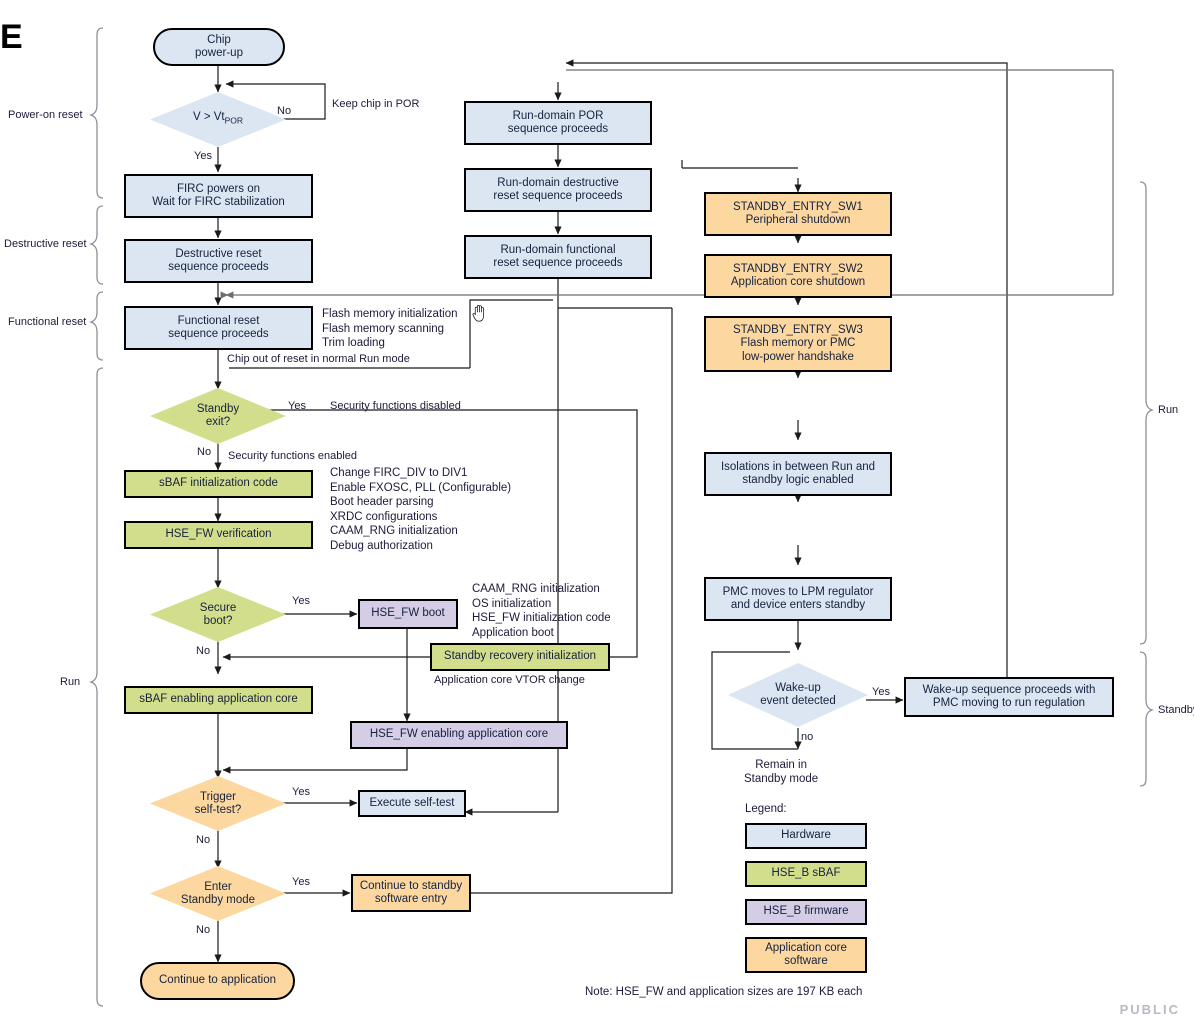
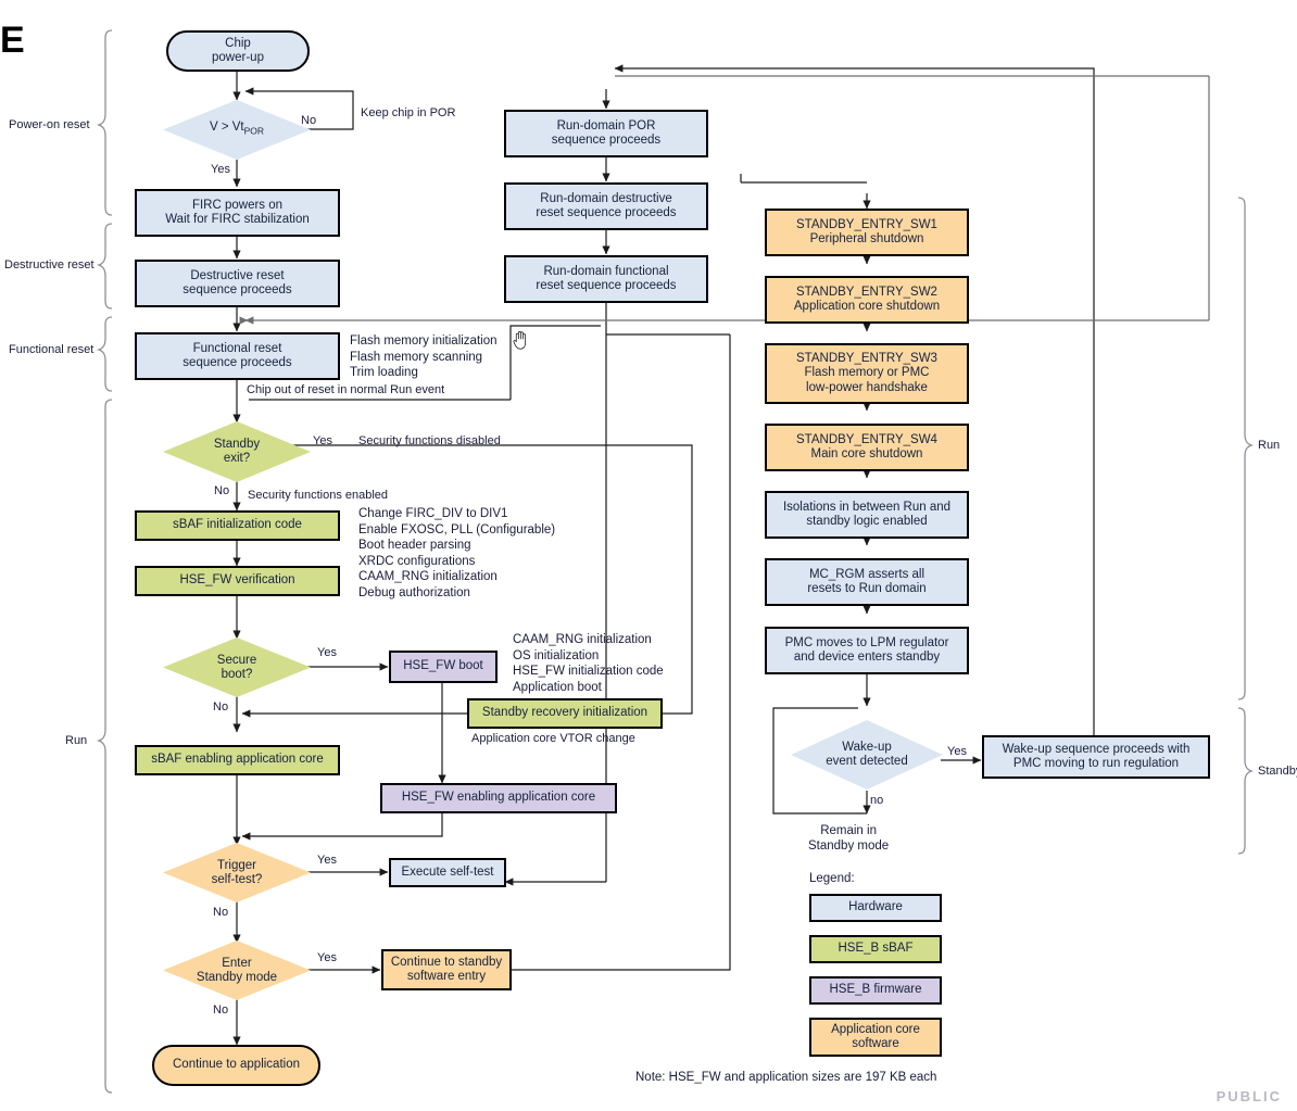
  E
  Power-on reset
  Destructive reset
  Functional reset
  Run
  Run
  Standb
  Chip
  power-up
  V > VtPOR
  FIRC powers on
  Wait for FIRC stabilization
  Destructive reset
  sequence proceeds
  Functional reset
  sequence proceeds
  Standby
  exit?
  sBAF initialization code
  HSE_FW verification
  Secure
  boot?
  HSE_FW boot
  Standby recovery initialization
  sBAF enabling application core
  HSE_FW enabling application core
  Trigger
  self-test?
  Execute self-test
  Enter
  Standby mode
  Continue to standby
  software entry
  Continue to application
  Run-domain POR
  sequence proceeds
  Run-domain destructive
  reset sequence proceeds
  Run-domain functional
  reset sequence proceeds
  STANDBY_ENTRY_SW1
  Peripheral shutdown
  STANDBY_ENTRY_SW2
  Application core shutdown
  STANDBY_ENTRY_SW3
  Flash memory or PMC
  low-power handshake
+ STANDBY_ENTRY_SW4
+ Main core shutdown
  Isolations in between Run and
  standby logic enabled
+ MC_RGM asserts all
+ resets to Run domain
  PMC moves to LPM regulator
  and device enters standby
  Wake-up
  event detected
  Wake-up sequence proceeds with
  PMC moving to run regulation
  Remain in
  Standby mode
  No
  Keep chip in POR
  Yes
- Chip out of reset in normal Run mode
+ Chip out of reset in normal Run event
  Yes
  Security functions disabled
  No
  Security functions enabled
  Yes
  No
  Application core VTOR change
  Yes
  No
  Yes
  No
  Yes
  no
  Flash memory initialization
  Flash memory scanning
  Trim loading
  Change FIRC_DIV to DIV1
  Enable FXOSC, PLL (Configurable)
  Boot header parsing
  XRDC configurations
  CAAM_RNG initialization
  Debug authorization
  CAAM_RNG initialization
  OS initialization
  HSE_FW initialization code
  Application boot
  Legend:
  Hardware
  HSE_B sBAF
  HSE_B firmware
  Application core
  software
  Note: HSE_FW and application sizes are 197 KB each
  PUBLIC
